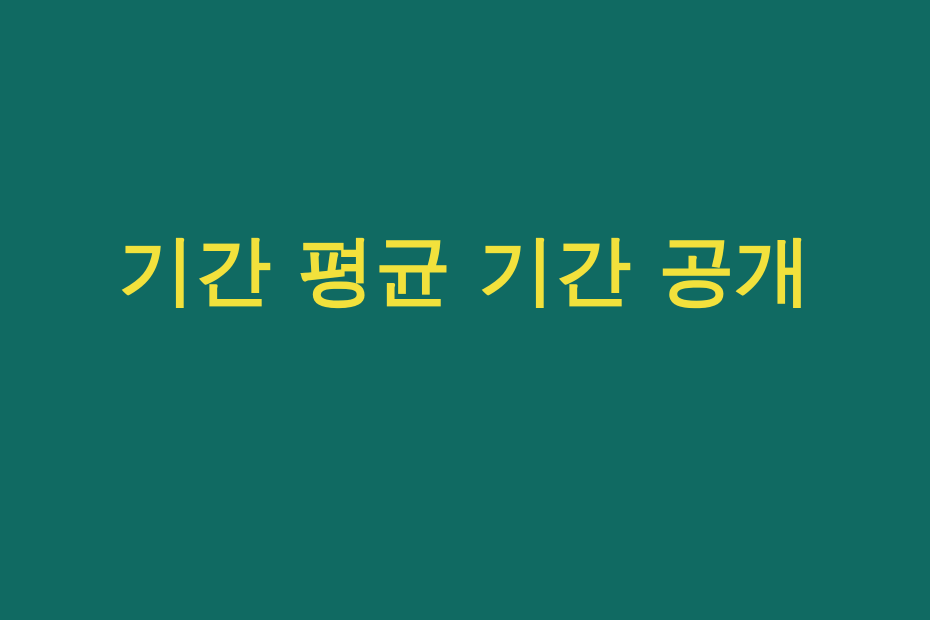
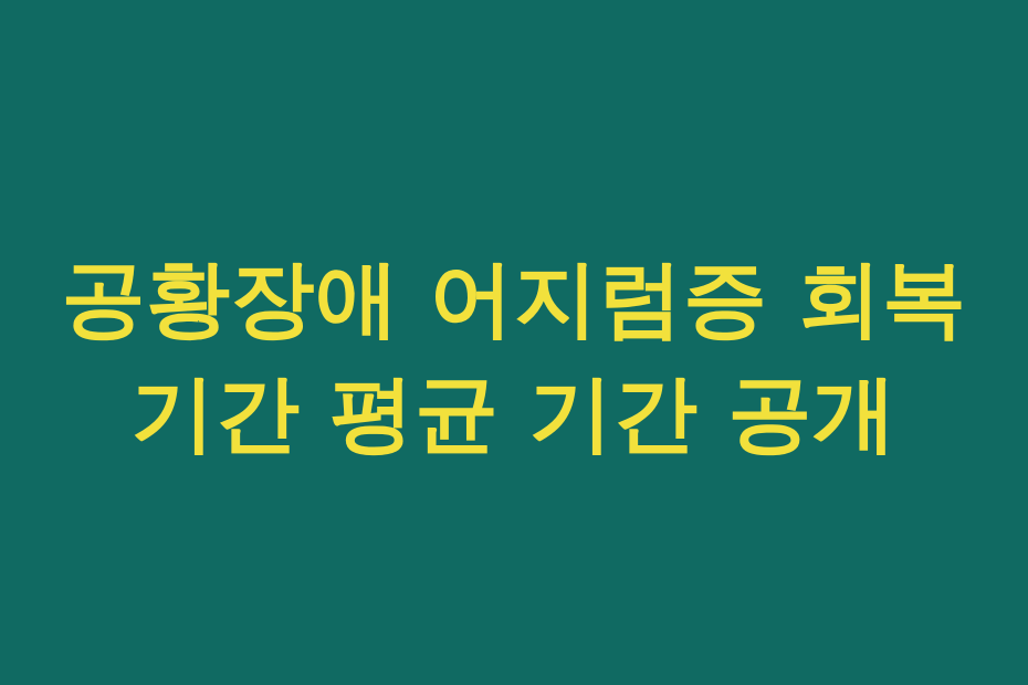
+ 공황장애 어지럼증 회복
  기간 평균 기간 공개
